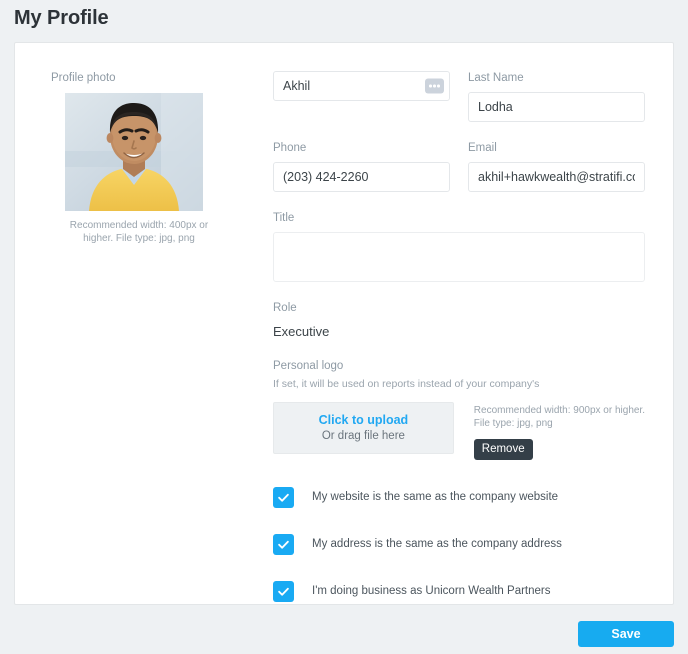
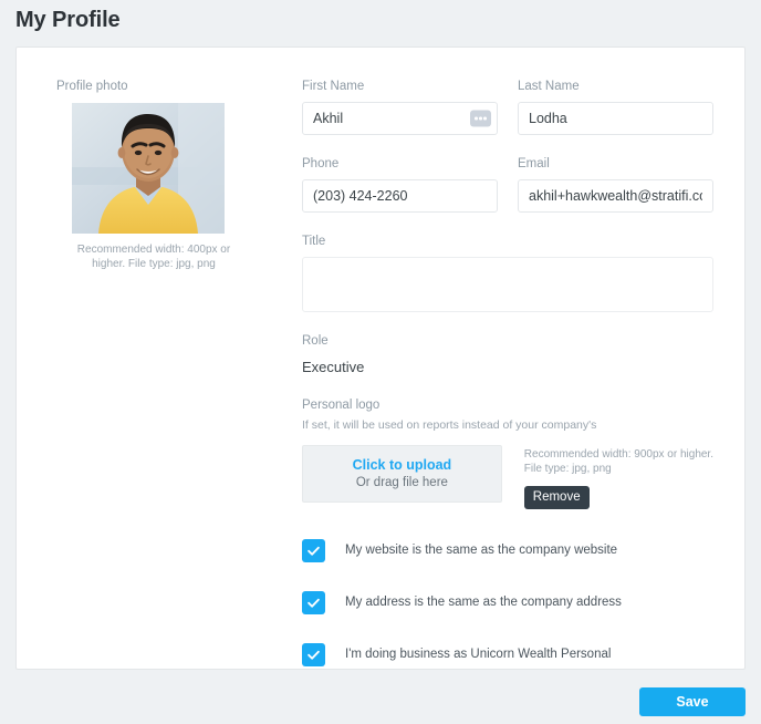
  My Profile
  Profile photo
  Recommended width: 400px or higher. File type: jpg, png
+ First Name
  Akhil
  Last Name
  Lodha
  Phone
  (203) 424-2260
  Email
  akhil+hawkwealth@stratifi.c
  Title
  Role
  Executive
  Personal logo
  If set, it will be used on reports instead of your company's
  Click to upload
  Or drag file here
  Recommended width: 900px or higher.
  File type: jpg, png
  Remove
  My website is the same as the company website
  My address is the same as the company address
- I'm doing business as Unicorn Wealth Partners
+ I'm doing business as Unicorn Wealth Personal
  Save
